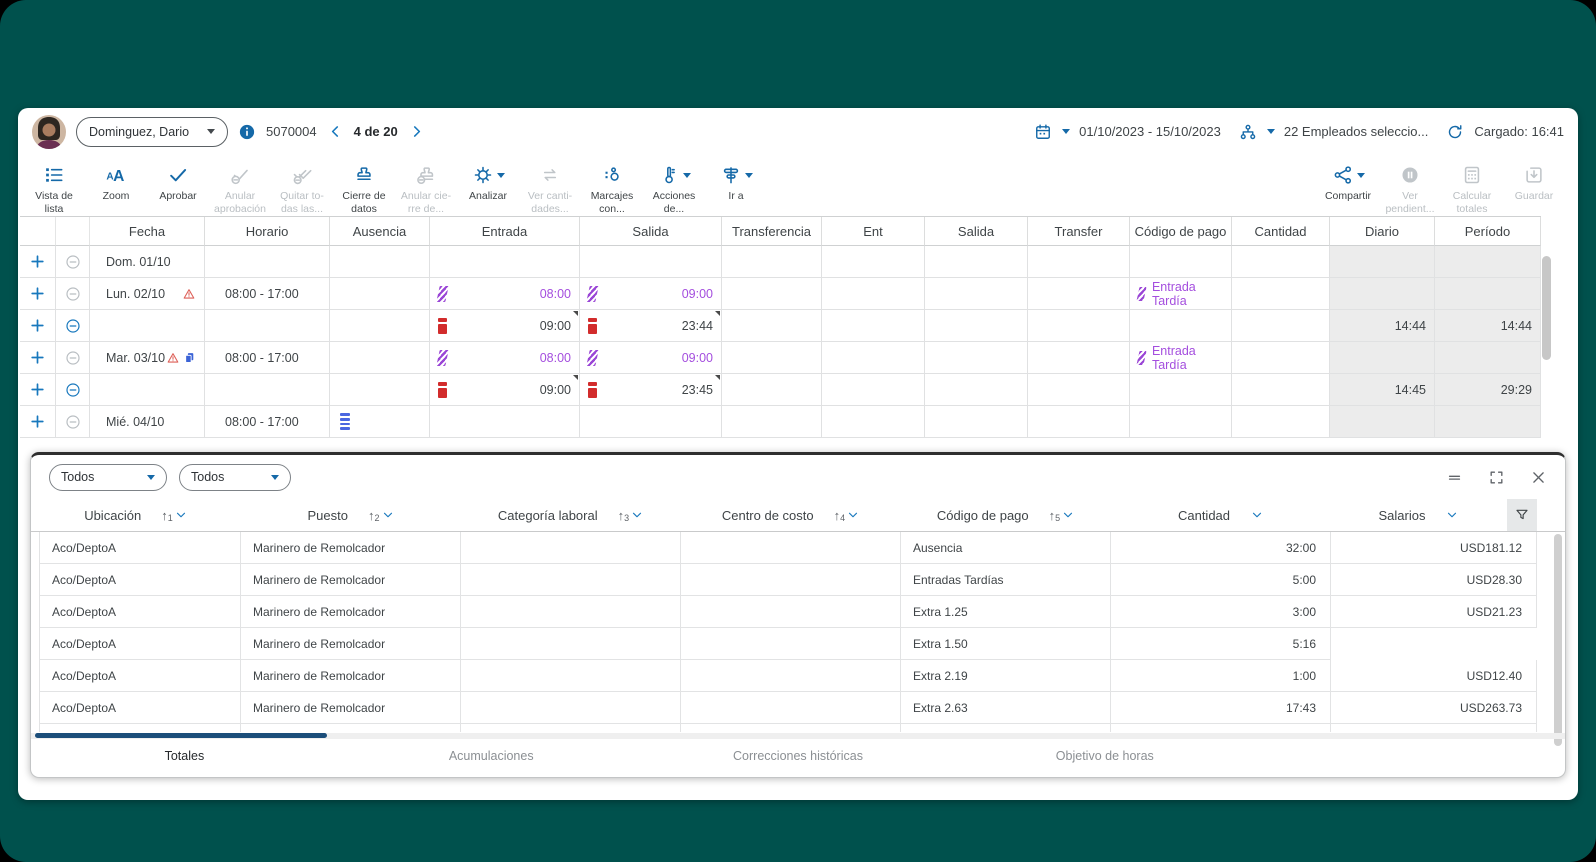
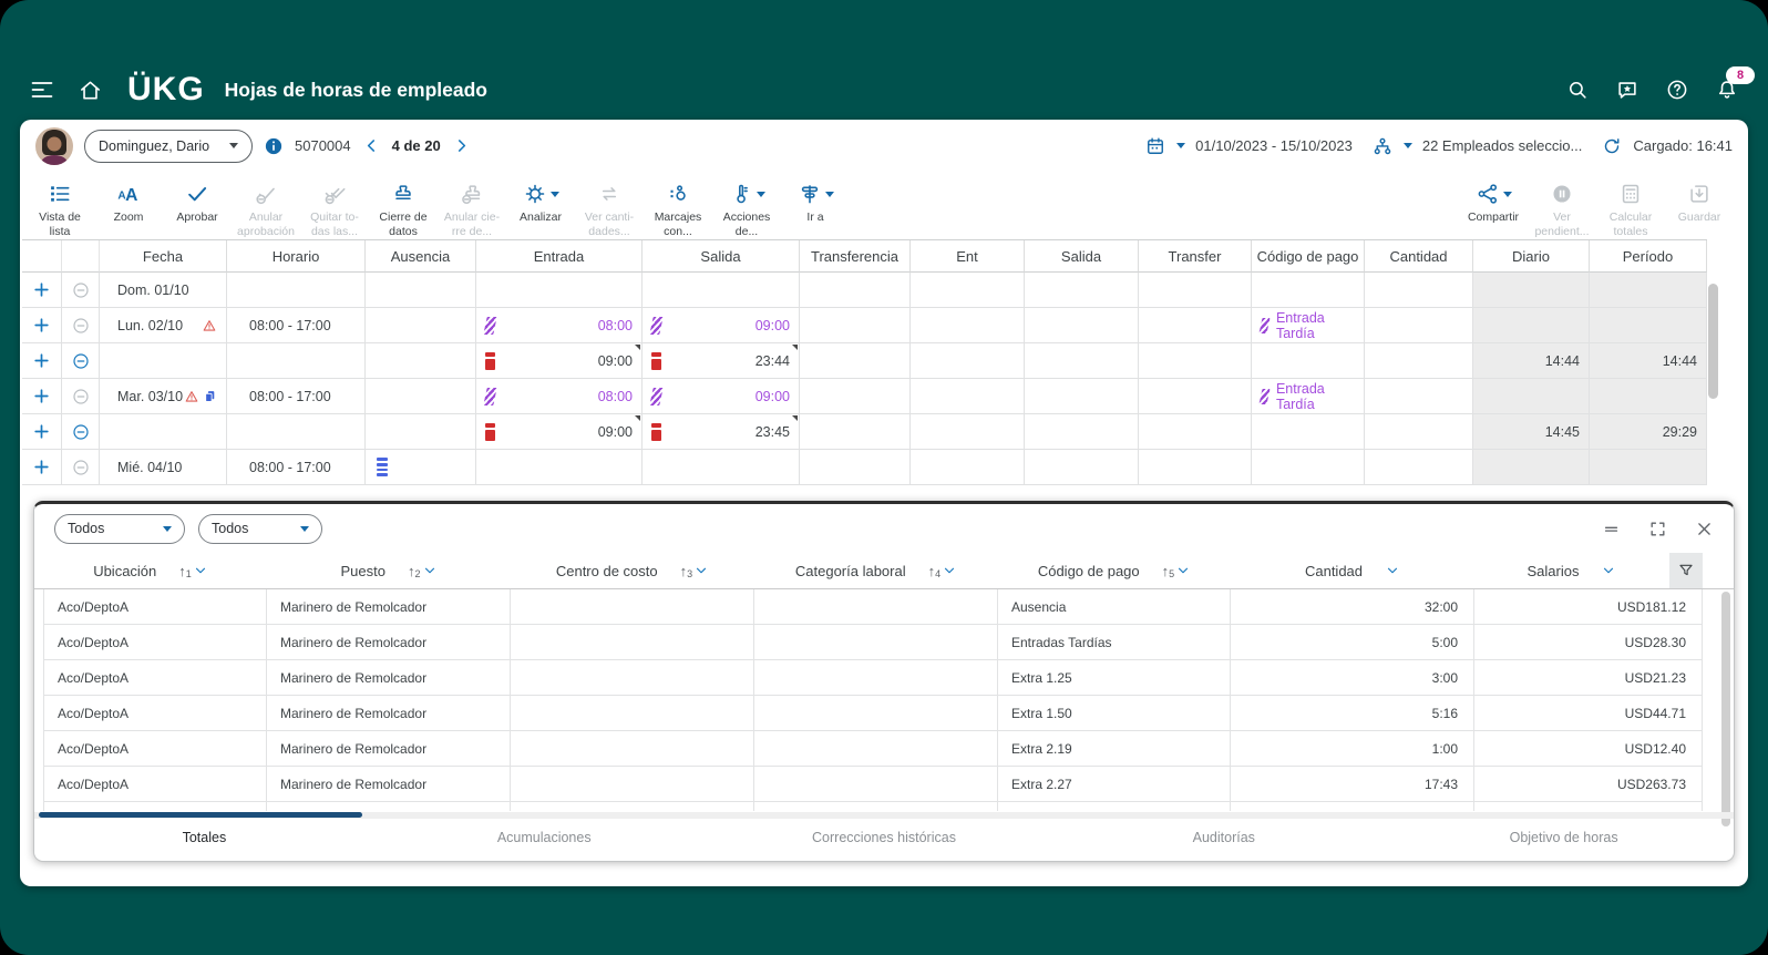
+ ÜKG
+ Hojas de horas de empleado
+ 8
  Dominguez, Dario
  5070004
  4 de 20
  01/10/2023 - 15/10/2023
  22 Empleados seleccio...
  Cargado: 16:41
  Vista de
  lista
  A
  A
  Zoom
  Aprobar
  Anular
  aprobación
  Quitar to-
  das las...
  Cierre de
  datos
  Anular cie-
  rre de...
  Analizar
  Ver canti-
  dades...
  Marcajes
  con...
  Acciones
  de...
  Ir a
  Compartir
  Ver
  pendient...
  Calcular
  totales
  Guardar
  Fecha
  Horario
  Ausencia
  Entrada
  Salida
  Transferencia
  Ent
  Salida
  Transfer
  Código de pago
  Cantidad
  Diario
  Período
  Dom. 01/10
  Lun. 02/10
  08:00 - 17:00
  08:00
  09:00
  Entrada Tardía
  09:00
  23:44
  14:44
  14:44
  Mar. 03/10
  08:00 - 17:00
  08:00
  09:00
  Entrada Tardía
  09:00
  23:45
  14:45
  29:29
  Mié. 04/10
  08:00 - 17:00
  Todos
  Todos
  Ubicación
  ↑
  1
  Puesto
  ↑
  2
- Categoría laboral
+ Centro de costo
  ↑
  3
- Centro de costo
+ Categoría laboral
  ↑
  4
  Código de pago
  ↑
  5
  Cantidad
  Salarios
  Aco/DeptoA
  Marinero de Remolcador
  Ausencia
  32:00
  USD181.12
  Aco/DeptoA
  Marinero de Remolcador
  Entradas Tardías
  5:00
  USD28.30
  Aco/DeptoA
  Marinero de Remolcador
  Extra 1.25
  3:00
  USD21.23
  Aco/DeptoA
  Marinero de Remolcador
  Extra 1.50
  5:16
+ USD44.71
  Aco/DeptoA
  Marinero de Remolcador
  Extra 2.19
  1:00
  USD12.40
  Aco/DeptoA
  Marinero de Remolcador
- Extra 2.63
+ Extra 2.27
  17:43
  USD263.73
  Totales
  Acumulaciones
  Correcciones históricas
+ Auditorías
  Objetivo de horas
